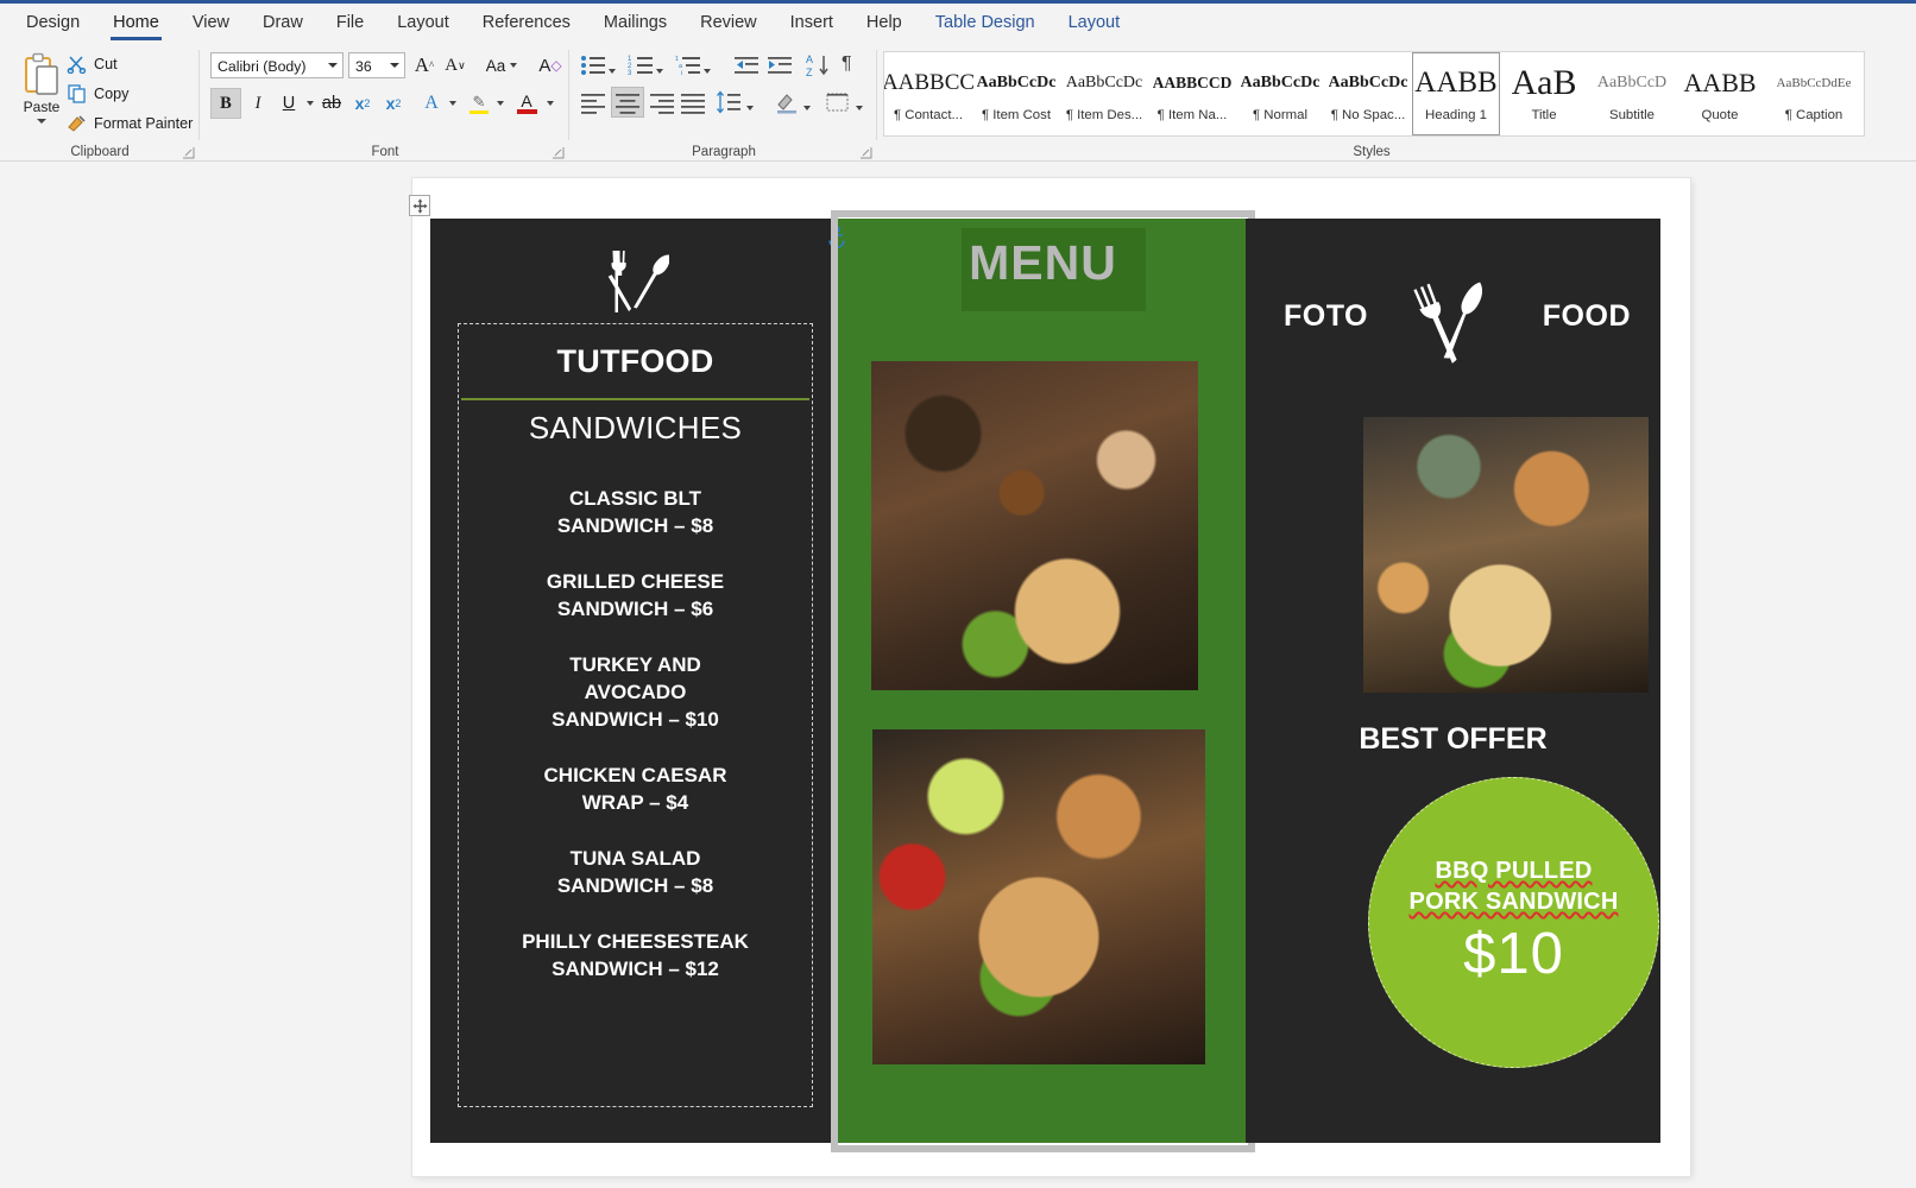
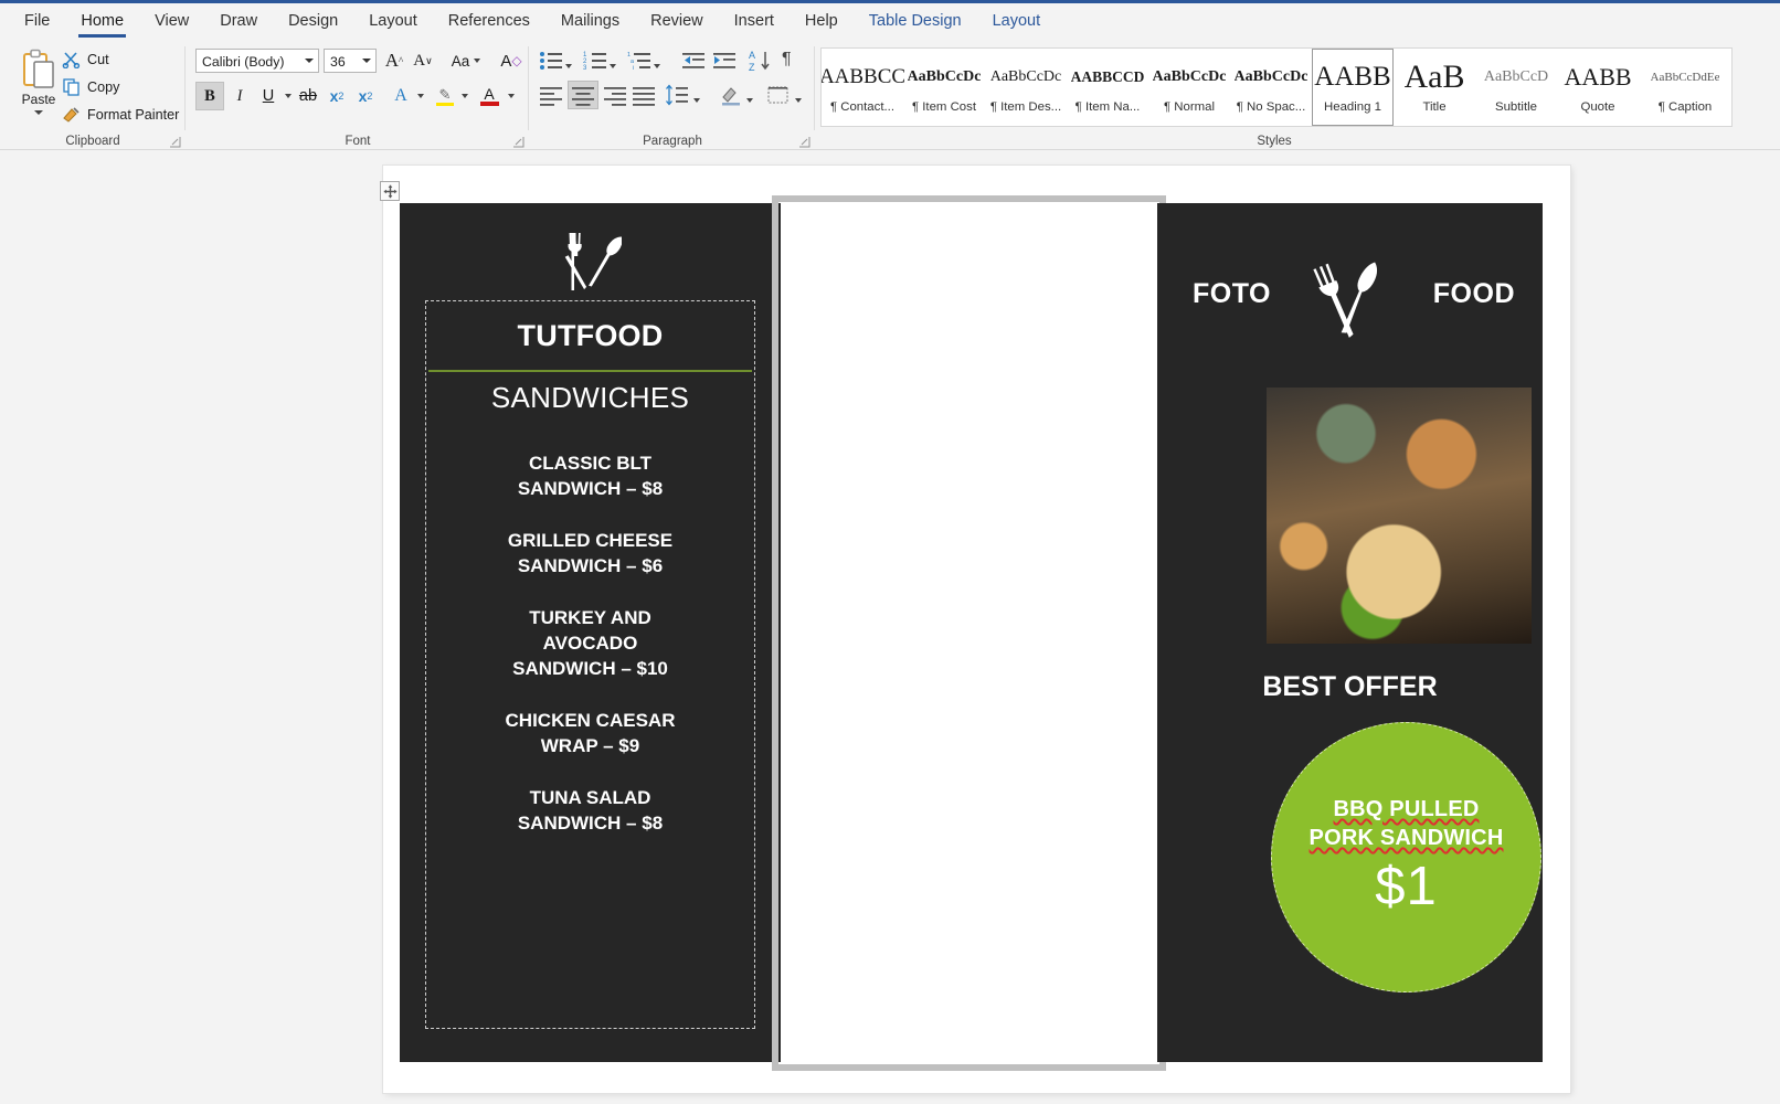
- Design
+ File
  Home
  View
  Draw
- File
+ Design
  Layout
  References
  Mailings
  Review
  Insert
  Help
  Table Design
  Layout
  Paste
  Cut
  Copy
  Format Painter
  Clipboard
  Calibri (Body)
  36
  A
  ^
  A
  ∨
  Aa
  A
  ◇
  B
  I
  U
  ab
  x
  2
  x
  2
  A
  ✎
  A
  Font
  A
  Z
  ¶
  Paragraph
  AABBCC
  ¶ Contact...
  AaBbCcDc
  ¶ Item Cost
  AaBbCcDc
  ¶ Item Des...
  AABBCCD
  ¶ Item Na...
  AaBbCcDc
  ¶ Normal
  AaBbCcDc
  ¶ No Spac...
  AABB
  Heading 1
  AaB
  Title
  AaBbCcD
  Subtitle
  AABB
  Quote
  AaBbCcDdEe
  ¶ Caption
  Styles
  TUTFOOD
  SANDWICHES
  CLASSIC BLT
  SANDWICH – $8
  GRILLED CHEESE
  SANDWICH – $6
  TURKEY AND
  AVOCADO
  SANDWICH – $10
  CHICKEN CAESAR
- WRAP – $4
+ WRAP – $9
  TUNA SALAD
  SANDWICH – $8
- PHILLY CHEESESTEAK
- SANDWICH – $12
- MENU
  FOTO
  FOOD
  BEST OFFER
  BBQ PULLED
  PORK SANDWICH
- $10
+ $1
